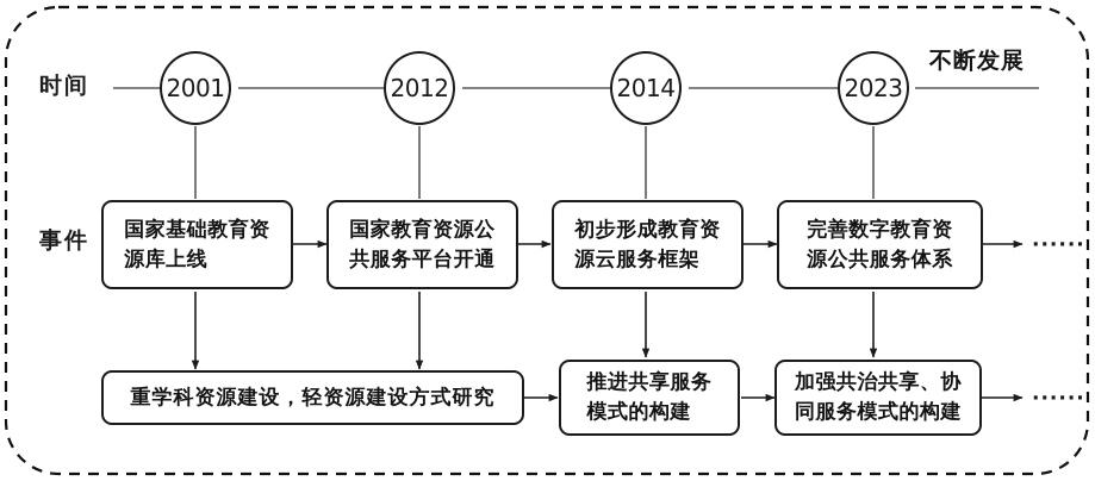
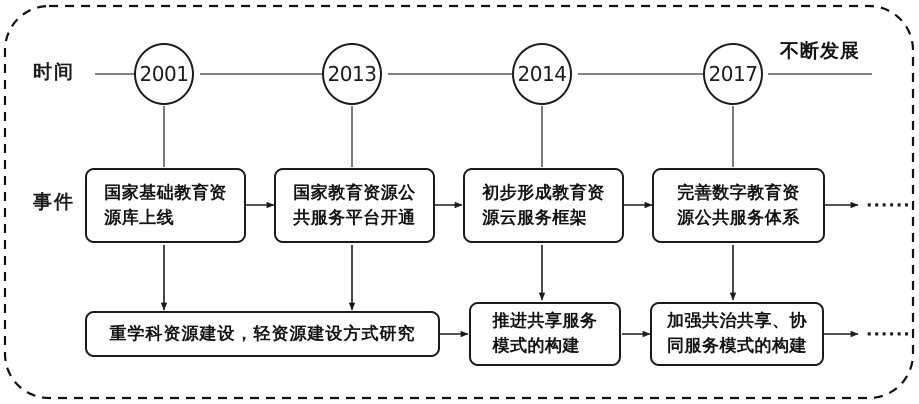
  时间
  事件
  2001
- 2012
+ 2013
  2014
- 2023
+ 2017
  不断发展
  国家基础教育资
  源库上线
  国家教育资源公
  共服务平台开通
  初步形成教育资
  源云服务框架
  完善数字教育资
  源公共服务体系
  ······
  重学科资源建设，轻资源建设方式研究
  推进共享服务
  模式的构建
  加强共治共享、协
  同服务模式的构建
  ······
